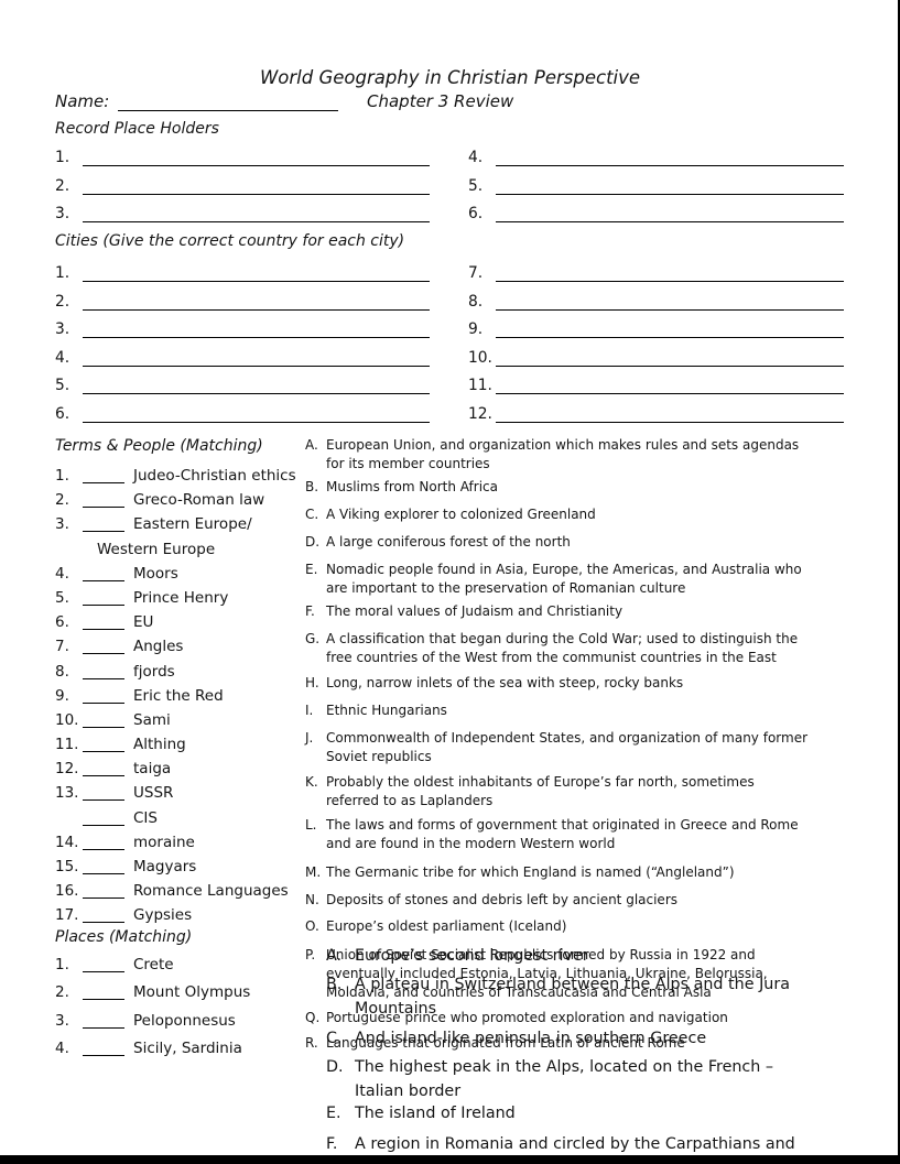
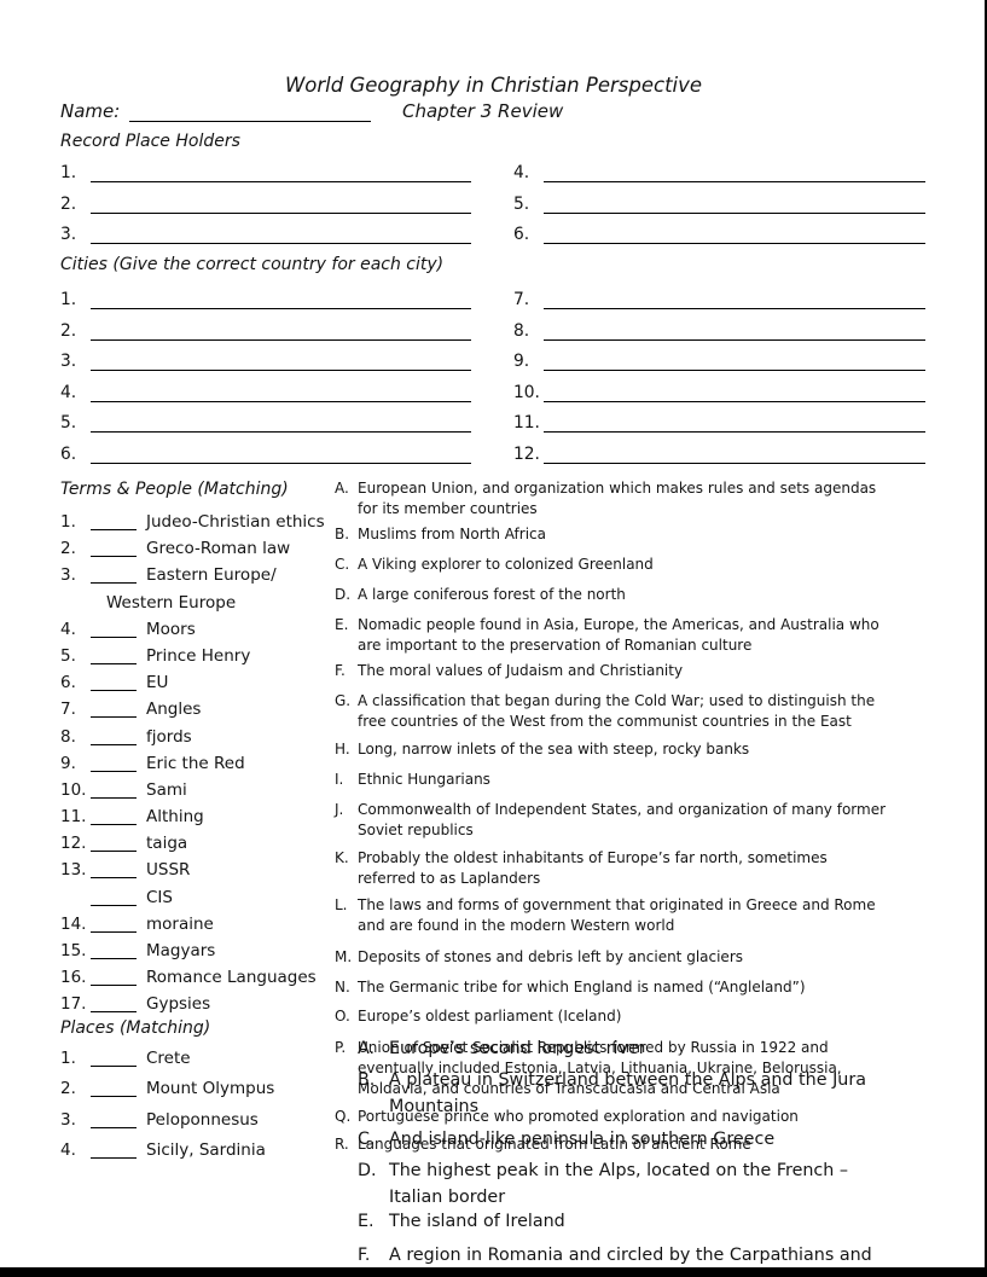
  World Geography in Christian Perspective
  Name:
  Chapter 3 Review
  Record Place Holders
  1.
  2.
  3.
  4.
  5.
  6.
  Cities (Give the correct country for each city)
  1.
  2.
  3.
  4.
  5.
  6.
  7.
  8.
  9.
  10.
  11.
  12.
  Terms & People (Matching)
  1. Judeo-Christian ethics
  2. Greco-Roman law
  3. Eastern Europe/
  Western Europe
  4. Moors
  5. Prince Henry
  6. EU
  7. Angles
  8. fjords
  9. Eric the Red
  10. Sami
  11. Althing
  12. taiga
  13. USSR
  CIS
  14. moraine
  15. Magyars
  16. Romance Languages
  17. Gypsies
  Places (Matching)
  1. Crete
  2. Mount Olympus
  3. Peloponnesus
  4. Sicily, Sardinia
  A.
  European Union, and organization which makes rules and sets agendas
  for its member countries
  B.
  Muslims from North Africa
  C.
  A Viking explorer to colonized Greenland
  D.
  A large coniferous forest of the north
  E.
  Nomadic people found in Asia, Europe, the Americas, and Australia who
  are important to the preservation of Romanian culture
  F.
  The moral values of Judaism and Christianity
  G.
  A classification that began during the Cold War; used to distinguish the
  free countries of the West from the communist countries in the East
  H.
  Long, narrow inlets of the sea with steep, rocky banks
  I.
  Ethnic Hungarians
  J.
  Commonwealth of Independent States, and organization of many former
  Soviet republics
  K.
  Probably the oldest inhabitants of Europe’s far north, sometimes
  referred to as Laplanders
  L.
  The laws and forms of government that originated in Greece and Rome
  and are found in the modern Western world
  M.
- The Germanic tribe for which England is named (“Angleland”)
+ Deposits of stones and debris left by ancient glaciers
  N.
- Deposits of stones and debris left by ancient glaciers
+ The Germanic tribe for which England is named (“Angleland”)
  O.
  Europe’s oldest parliament (Iceland)
  P.
  Union of Soviet Socialist Republics formed by Russia in 1922 and
  eventually included Estonia, Latvia, Lithuania, Ukraine, Belorussia,
  Moldavia, and countries of Transcaucasia and Central Asia
  Q.
  Portuguese prince who promoted exploration and navigation
  R.
  Languages that originated from Latin of ancient Rome
  A.
  Europe’s second longest river
  B.
  A plateau in Switzerland between the Alps and the Jura
  Mountains
  C.
  And island-like peninsula in southern Greece
  D.
  The highest peak in the Alps, located on the French –
  Italian border
  E.
  The island of Ireland
  F.
  A region in Romania and circled by the Carpathians and
